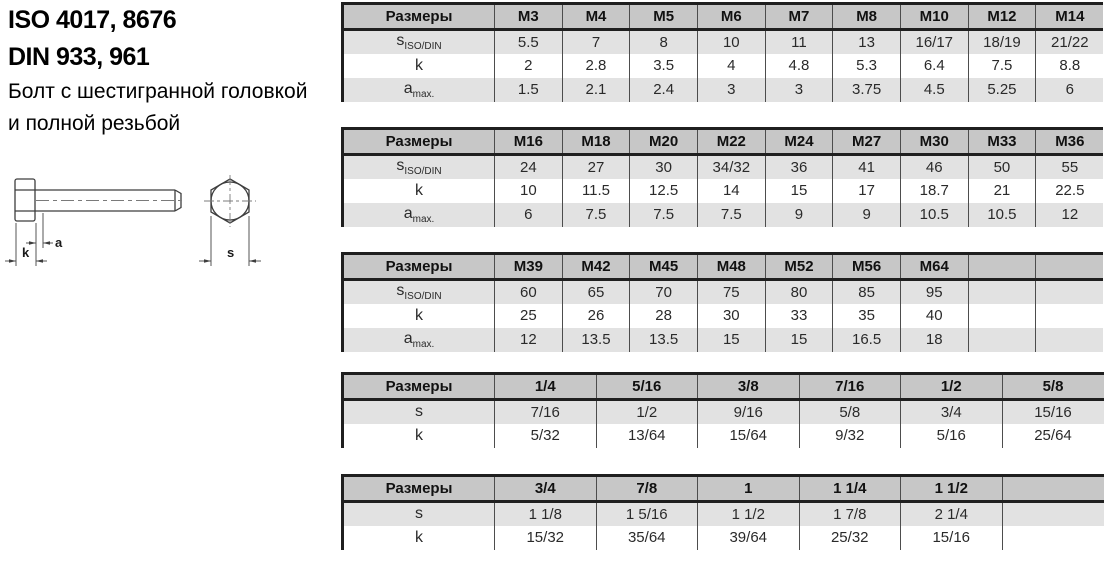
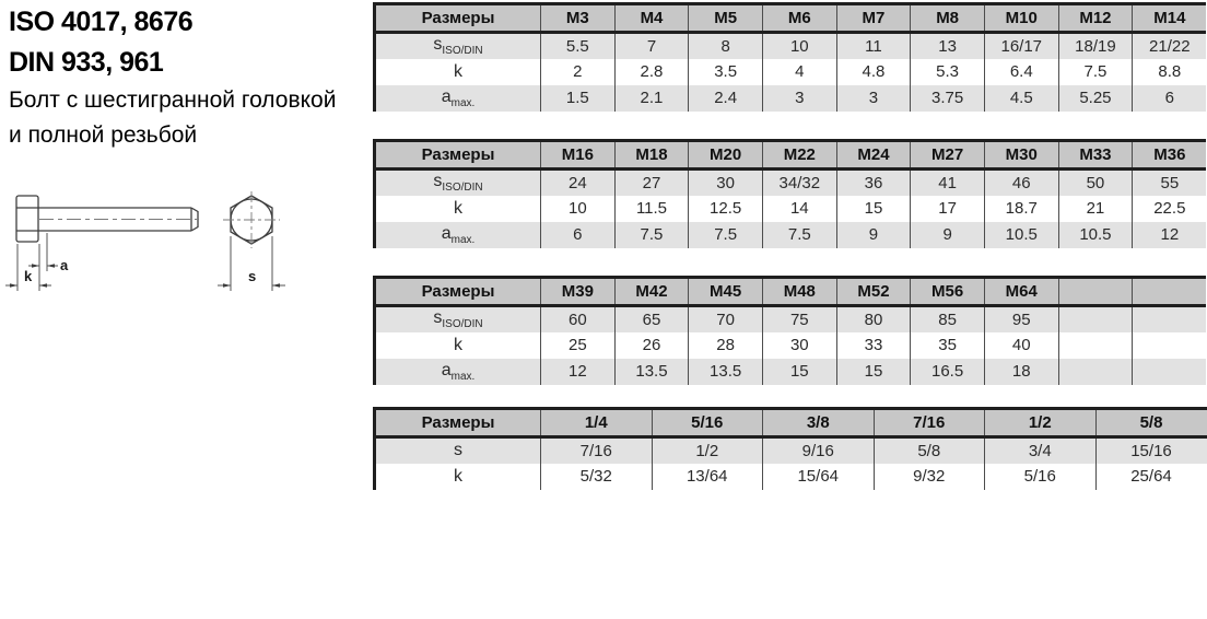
  ISO 4017, 8676
  DIN 933, 961
  Болт с шестигранной головкой
  и полной резьбой
  a
  k
  s
  Размеры	M3	M4	M5	M6	M7	M8	M10	M12	M14
  sISO/DIN	5.5	7	8	10	11	13	16/17	18/19	21/22
  k	2	2.8	3.5	4	4.8	5.3	6.4	7.5	8.8
  amax.	1.5	2.1	2.4	3	3	3.75	4.5	5.25	6
  Размеры	M16	M18	M20	M22	M24	M27	M30	M33	M36
  sISO/DIN	24	27	30	34/32	36	41	46	50	55
  k	10	11.5	12.5	14	15	17	18.7	21	22.5
  amax.	6	7.5	7.5	7.5	9	9	10.5	10.5	12
  Размеры	M39	M42	M45	M48	M52	M56	M64
  sISO/DIN	60	65	70	75	80	85	95
  k	25	26	28	30	33	35	40
  amax.	12	13.5	13.5	15	15	16.5	18
  Размеры	1/4	5/16	3/8	7/16	1/2	5/8
  s	7/16	1/2	9/16	5/8	3/4	15/16
  k	5/32	13/64	15/64	9/32	5/16	25/64
- Размеры	3/4	7/8	1	1 1/4	1 1/2
- s	1 1/8	1 5/16	1 1/2	1 7/8	2 1/4
- k	15/32	35/64	39/64	25/32	15/16
